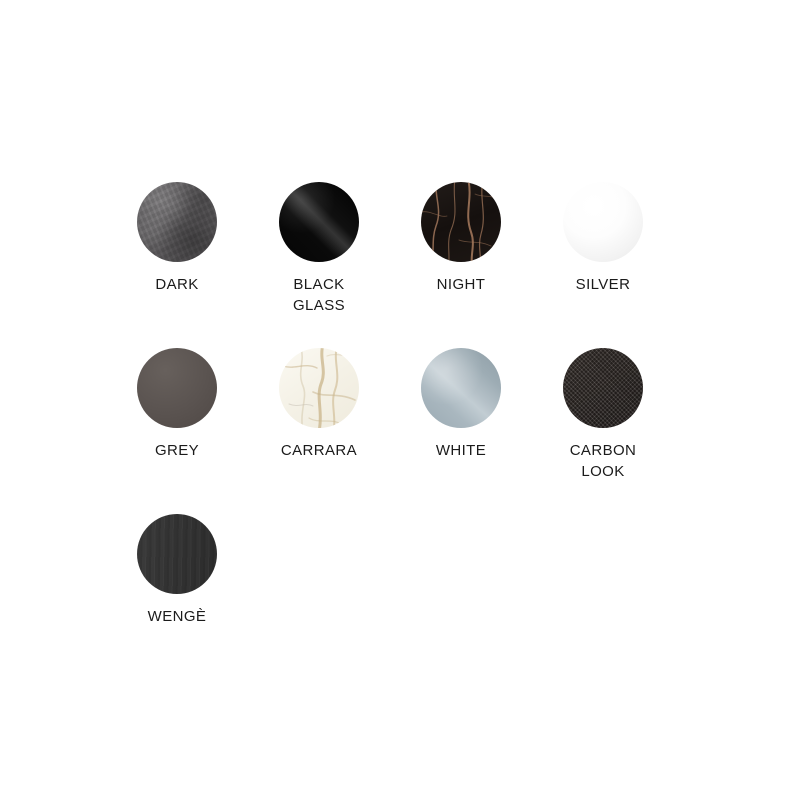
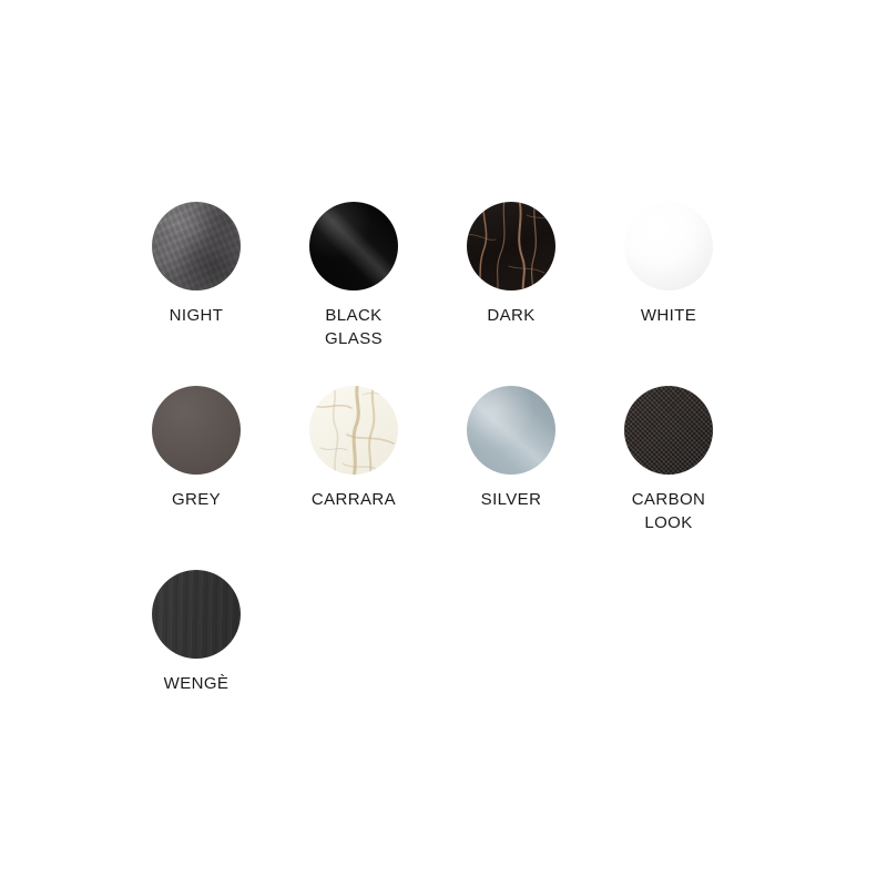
- DARK
+ NIGHT
  BLACK GLASS
- NIGHT
+ DARK
- SILVER
+ WHITE
  GREY
  CARRARA
- WHITE
+ SILVER
  CARBON LOOK
  WENGÈ
